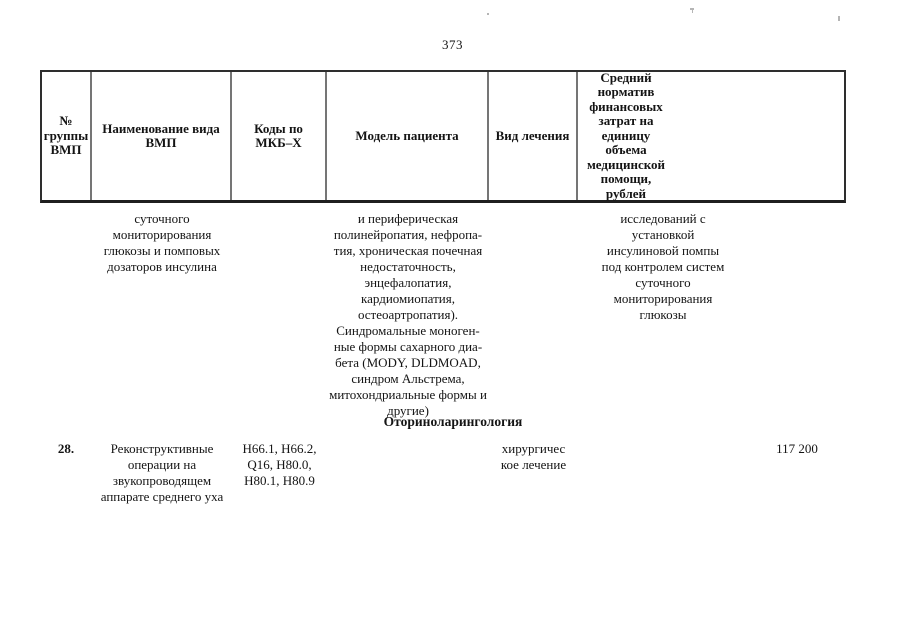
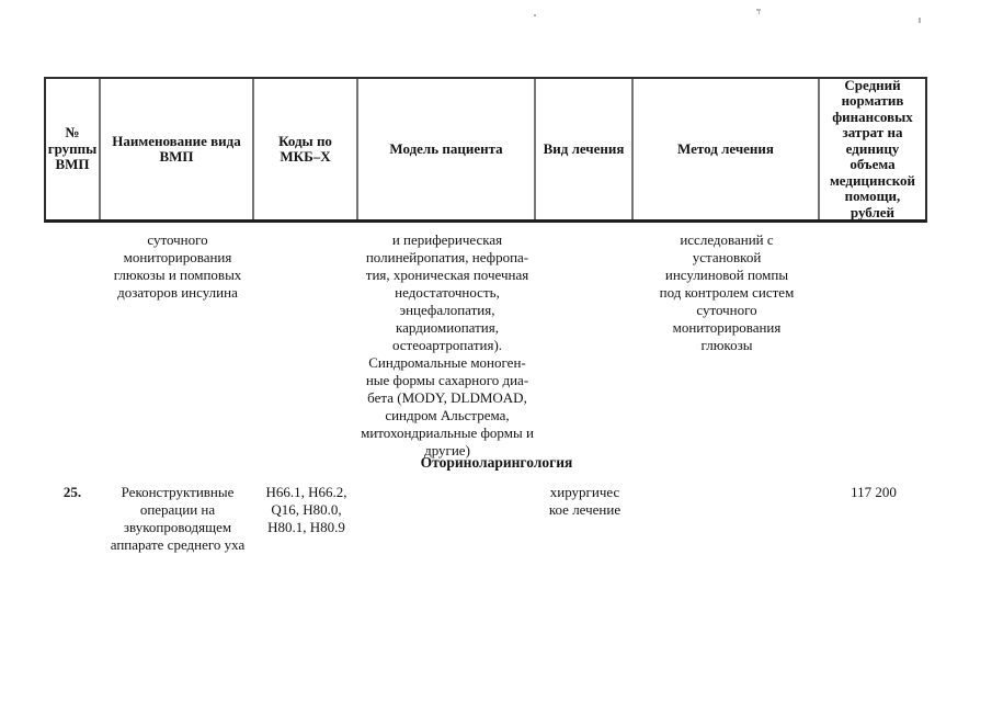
- 373
  №
  группы
  ВМП
  Наименование вида
  ВМП
  Коды по
  МКБ–Х
  Модель пациента
  Вид лечения
+ Метод лечения
  Средний
  норматив
  финансовых
  затрат на
  единицу
  объема
  медицинской
  помощи,
  рублей
  суточного
  мониторирования
  глюкозы и помповых
  дозаторов инсулина
  и периферическая
  полинейропатия, нефропа-
  тия, хроническая почечная
  недостаточность,
  энцефалопатия,
  кардиомиопатия,
  остеоартропатия).
  Синдромальные моноген-
  ные формы сахарного диа-
  бета (MODY, DLDMOAD,
  синдром Альстрема,
  митохондриальные формы и
  другие)
  исследований с
  установкой
  инсулиновой помпы
  под контролем систем
  суточного
  мониторирования
  глюкозы
  Оториноларингология
- 28.
+ 25.
  Реконструктивные
  операции на
  звукопроводящем
  аппарате среднего уха
  H66.1, H66.2,
  Q16, H80.0,
  H80.1, H80.9
  хирургичес
  кое лечение
  117 200
